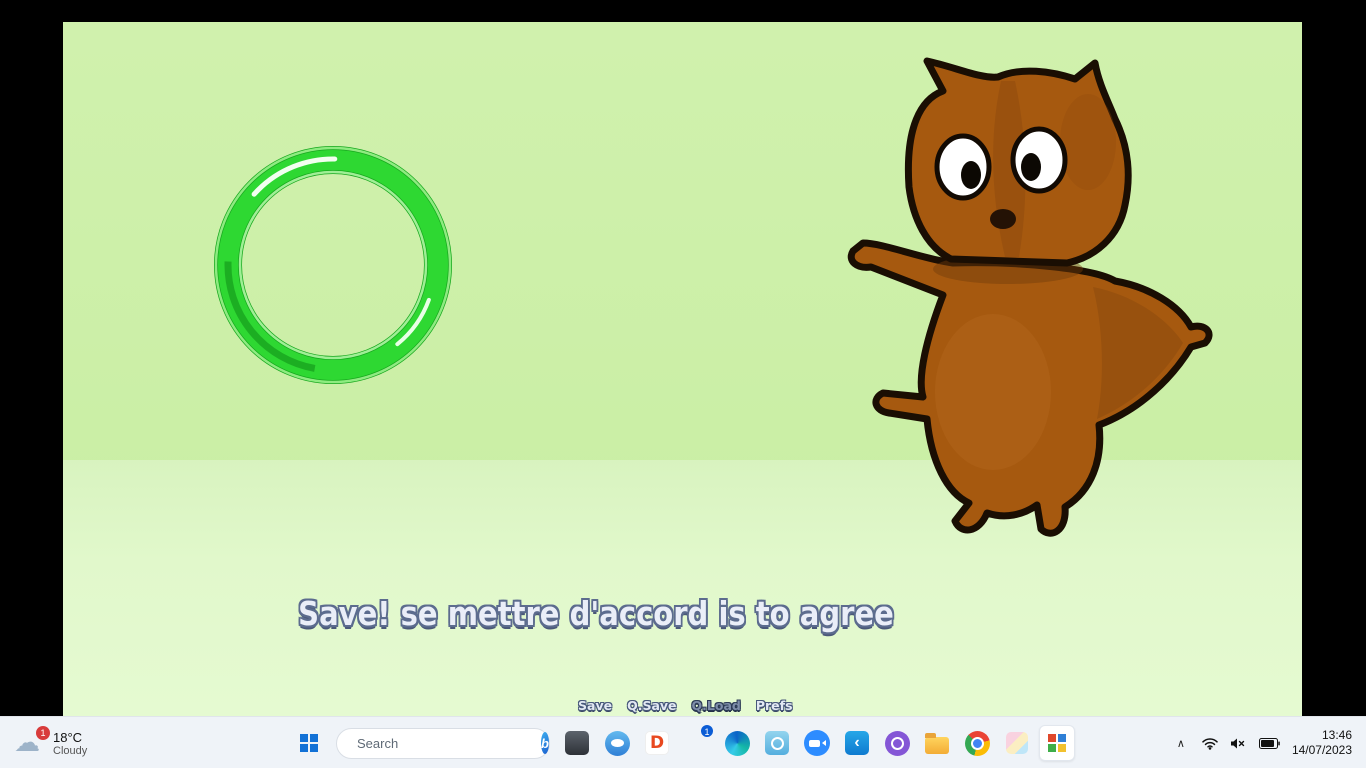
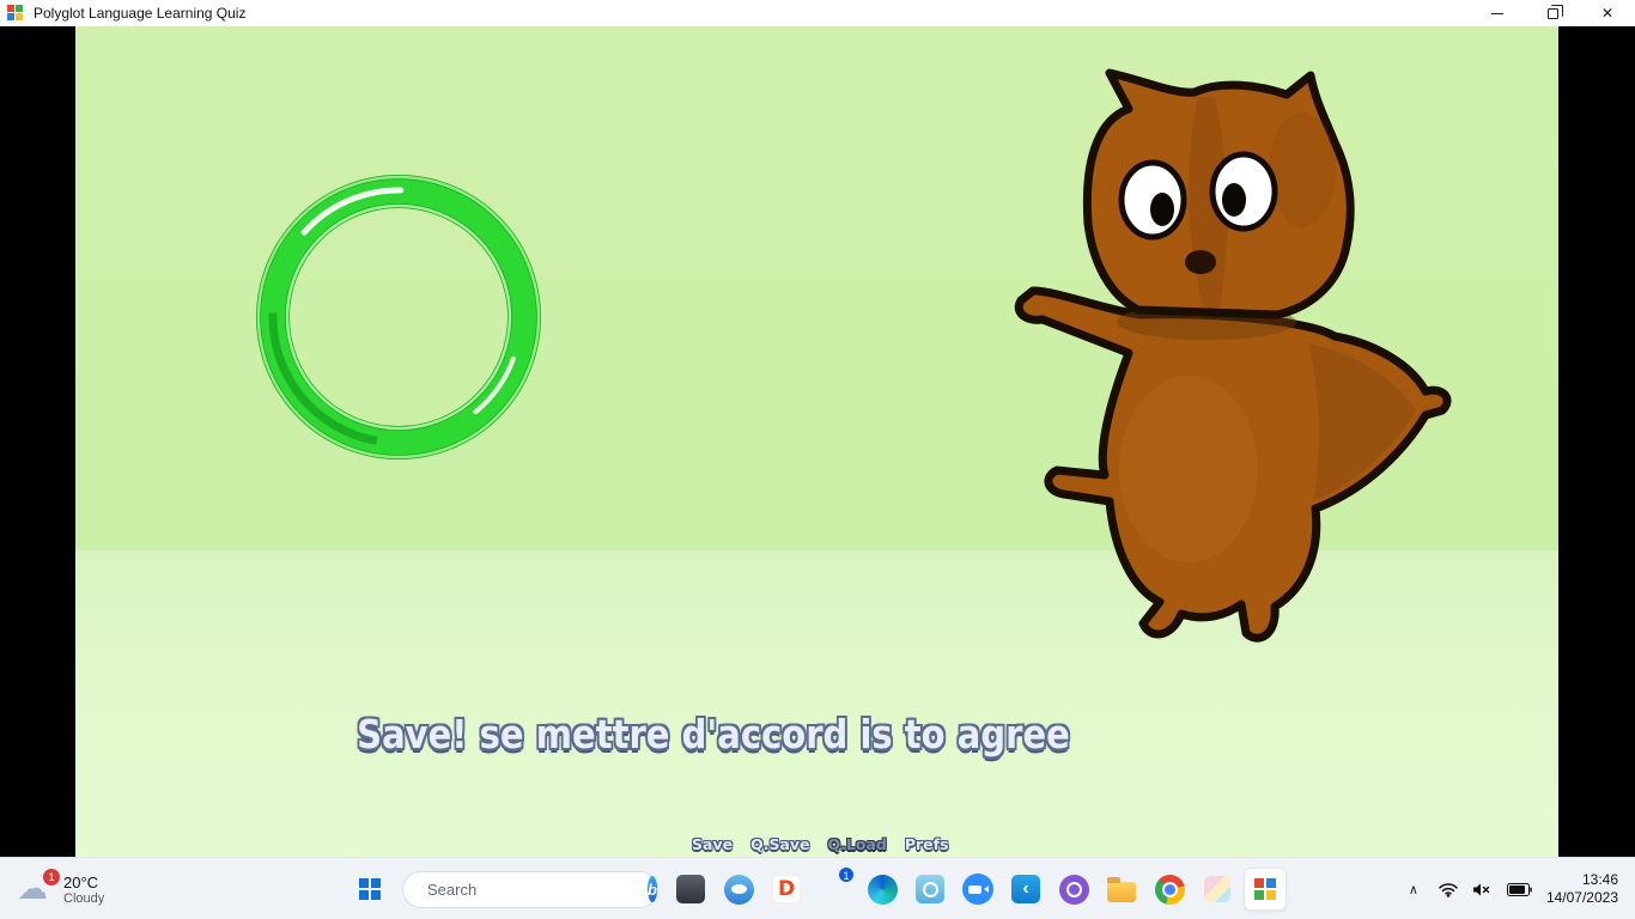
+ Polyglot Language Learning Quiz
+ ✕
  Save! se mettre d'accord is to agree
  Save
  Q.Save
  Q.Load
  Prefs
  ☁
  1
- 18°C
+ 20°C
  Cloudy
  Search
  b
  D
  1
  ‹
  ∧
  13:46
  14/07/2023
